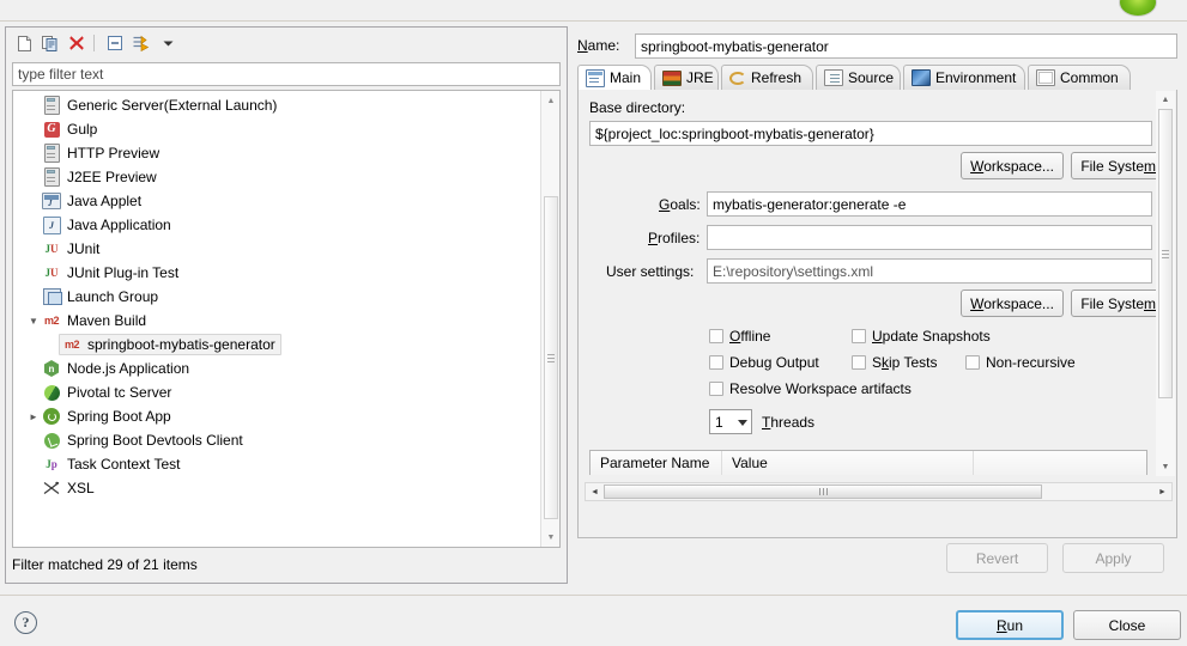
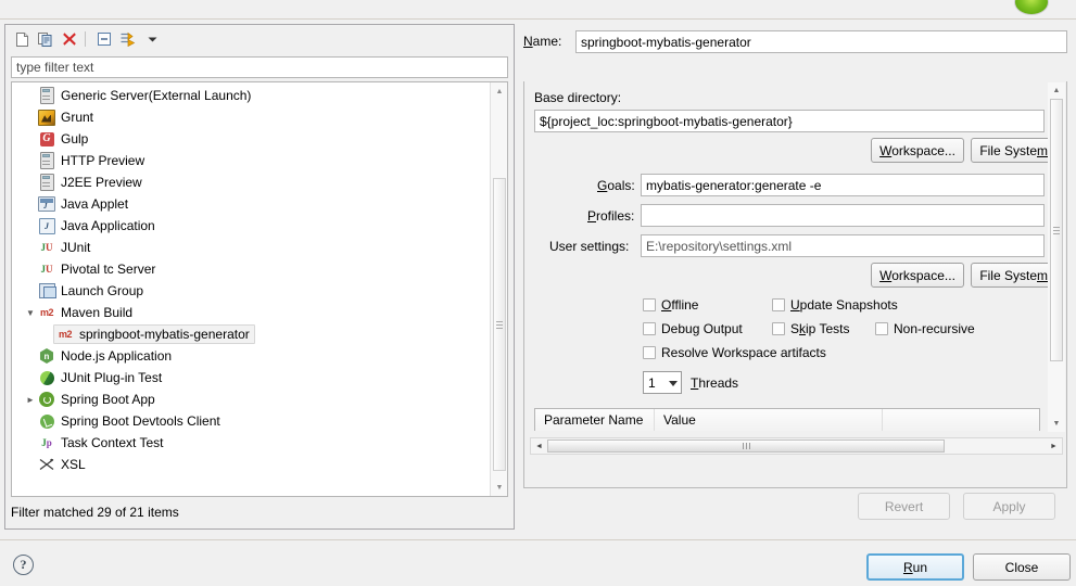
  type filter text
  Generic Server(External Launch)
+ Grunt
  G
  Gulp
  HTTP Preview
  J2EE Preview
  Java Applet
  J
  Java Application
  J
  U
  JUnit
  J
  U
- JUnit Plug-in Test
+ Pivotal tc Server
  Launch Group
  ▼
  m2
  Maven Build
  m2
  springboot-mybatis-generator
  n
  Node.js Application
- Pivotal tc Server
+ JUnit Plug-in Test
  ►
  Spring Boot App
  Spring Boot Devtools Client
  J
  p
  Task Context Test
  XSL
  Filter matched 29 of 21 items
  Name:
  springboot-mybatis-generator
- Main
- JRE
- Refresh
- Source
- Environment
- Common
  Base directory:
  ${project_loc:springboot-mybatis-generator}
  Workspace...
  File System
  Goals:
  mybatis-generator:generate -e
  Profiles:
  User settings:
  E:\repository\settings.xml
  Workspace...
  File System
  Offline
  Update Snapshots
  Debug Output
  Skip Tests
  Non-recursive
  Resolve Workspace artifacts
  1
  Threads
  Parameter Name
  Value
  Revert
  Apply
  ?
  Run
  Close
